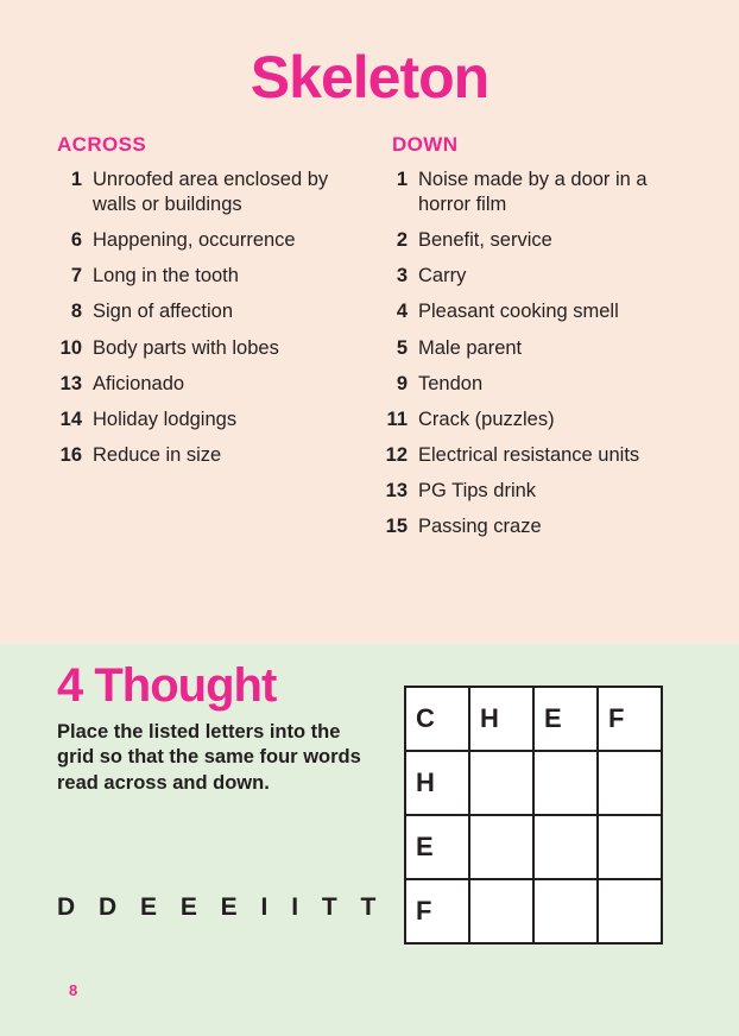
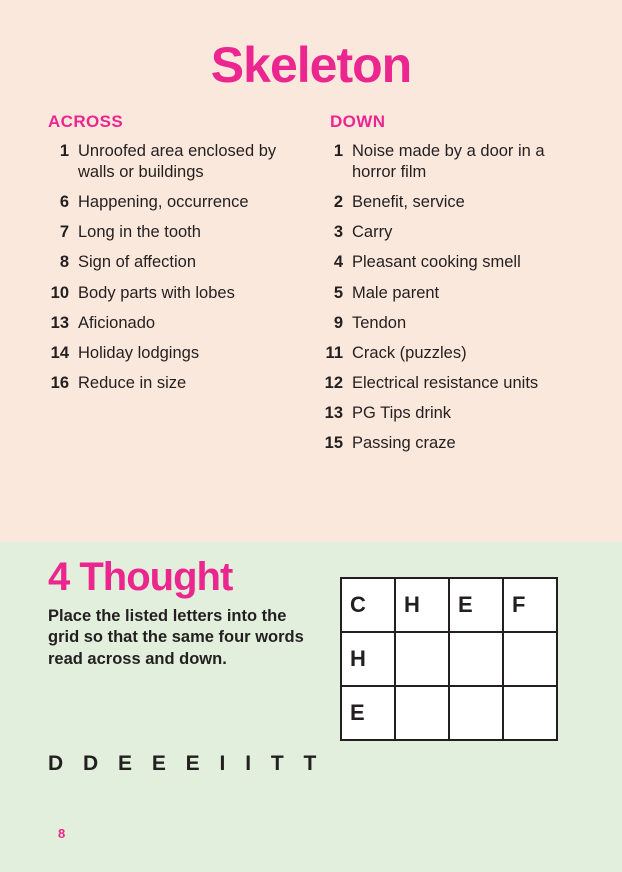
  Skeleton
  ACROSS
  1
  Unroofed area enclosed by walls or buildings
  6
  Happening, occurrence
  7
  Long in the tooth
  8
  Sign of affection
  10
  Body parts with lobes
  13
  Aficionado
  14
  Holiday lodgings
  16
  Reduce in size
  DOWN
  1
  Noise made by a door in a horror film
  2
  Benefit, service
  3
  Carry
  4
  Pleasant cooking smell
  5
  Male parent
  9
  Tendon
  11
  Crack (puzzles)
  12
  Electrical resistance units
  13
  PG Tips drink
  15
  Passing craze
  4 Thought
  Place the listed letters into the grid so that the same four words read across and down.
  D D E E E I I T T
  8
  C	H	E	F
  H
  E
- F
